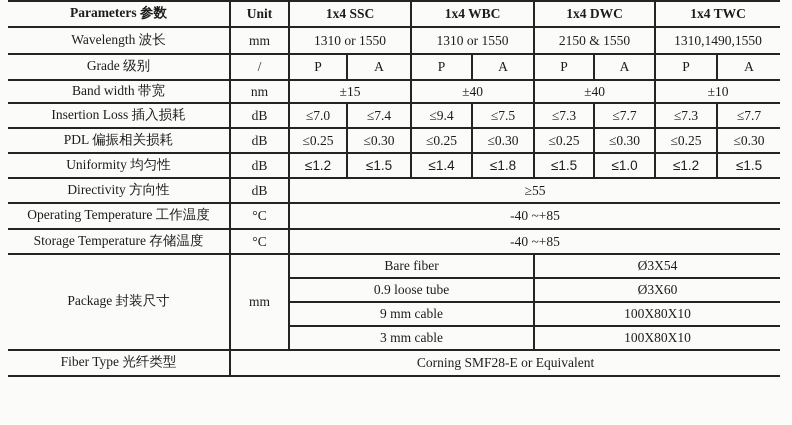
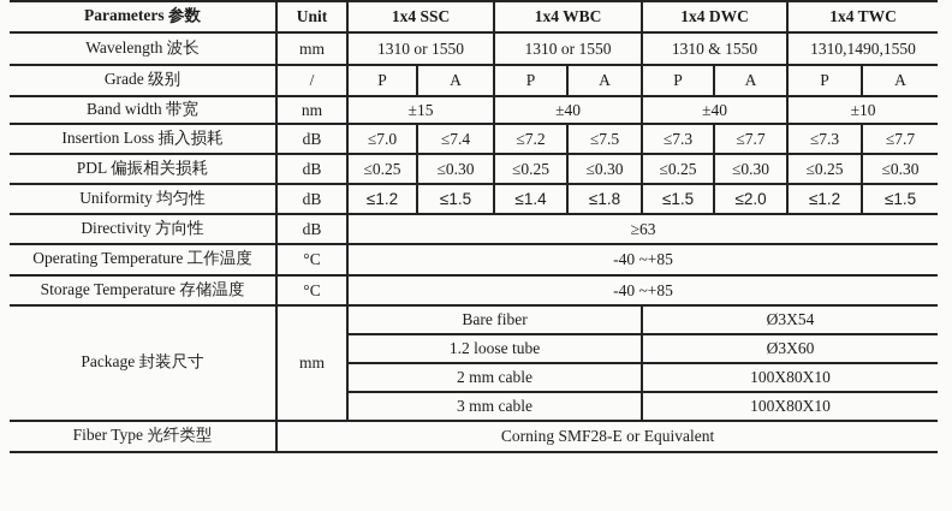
  Parameters 参数	Unit	1x4 SSC	1x4 WBC	1x4 DWC	1x4 TWC
- Wavelength 波长	mm	1310 or 1550	1310 or 1550	2150 & 1550	1310,1490,1550
+ Wavelength 波长	mm	1310 or 1550	1310 or 1550	1310 & 1550	1310,1490,1550
  Grade 级别	/	P	A	P	A	P	A	P	A
  Band width 带宽	nm	±15	±40	±40	±10
- Insertion Loss 插入损耗	dB	≤7.0	≤7.4	≤9.4	≤7.5	≤7.3	≤7.7	≤7.3	≤7.7
+ Insertion Loss 插入损耗	dB	≤7.0	≤7.4	≤7.2	≤7.5	≤7.3	≤7.7	≤7.3	≤7.7
  PDL 偏振相关损耗	dB	≤0.25	≤0.30	≤0.25	≤0.30	≤0.25	≤0.30	≤0.25	≤0.30
- Uniformity 均匀性	dB	≤1.2	≤1.5	≤1.4	≤1.8	≤1.5	≤1.0	≤1.2	≤1.5
+ Uniformity 均匀性	dB	≤1.2	≤1.5	≤1.4	≤1.8	≤1.5	≤2.0	≤1.2	≤1.5
- Directivity 方向性	dB	≥55
+ Directivity 方向性	dB	≥63
  Operating Temperature 工作温度	°C	-40 ~+85
  Storage Temperature 存储温度	°C	-40 ~+85
  Package 封装尺寸	mm	Bare fiber	Ø3X54
- 0.9 loose tube	Ø3X60
+ 1.2 loose tube	Ø3X60
- 9 mm cable	100X80X10
+ 2 mm cable	100X80X10
  3 mm cable	100X80X10
  Fiber Type 光纤类型	Corning SMF28-E or Equivalent
